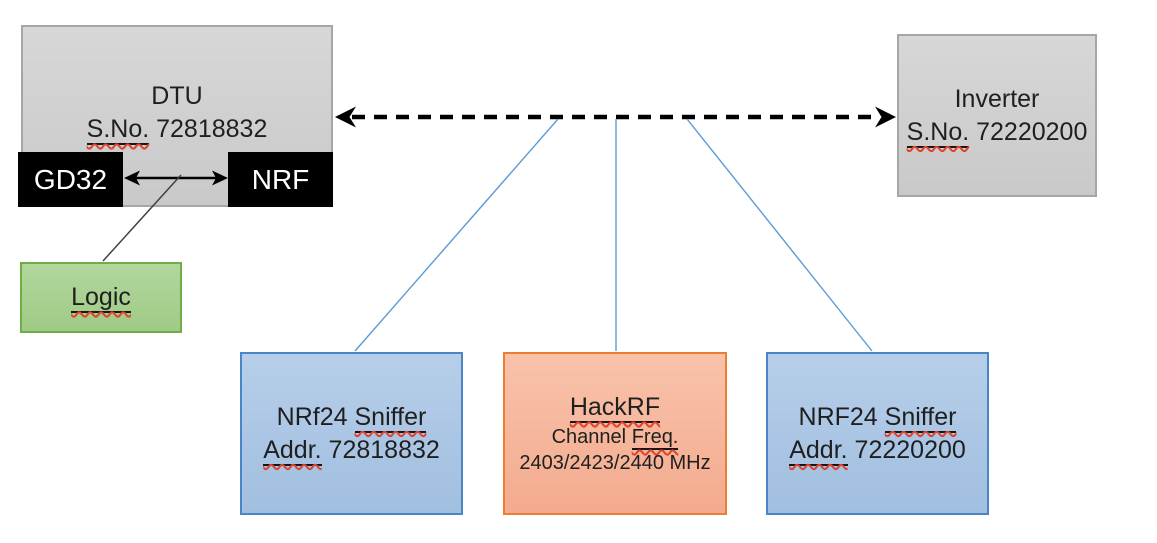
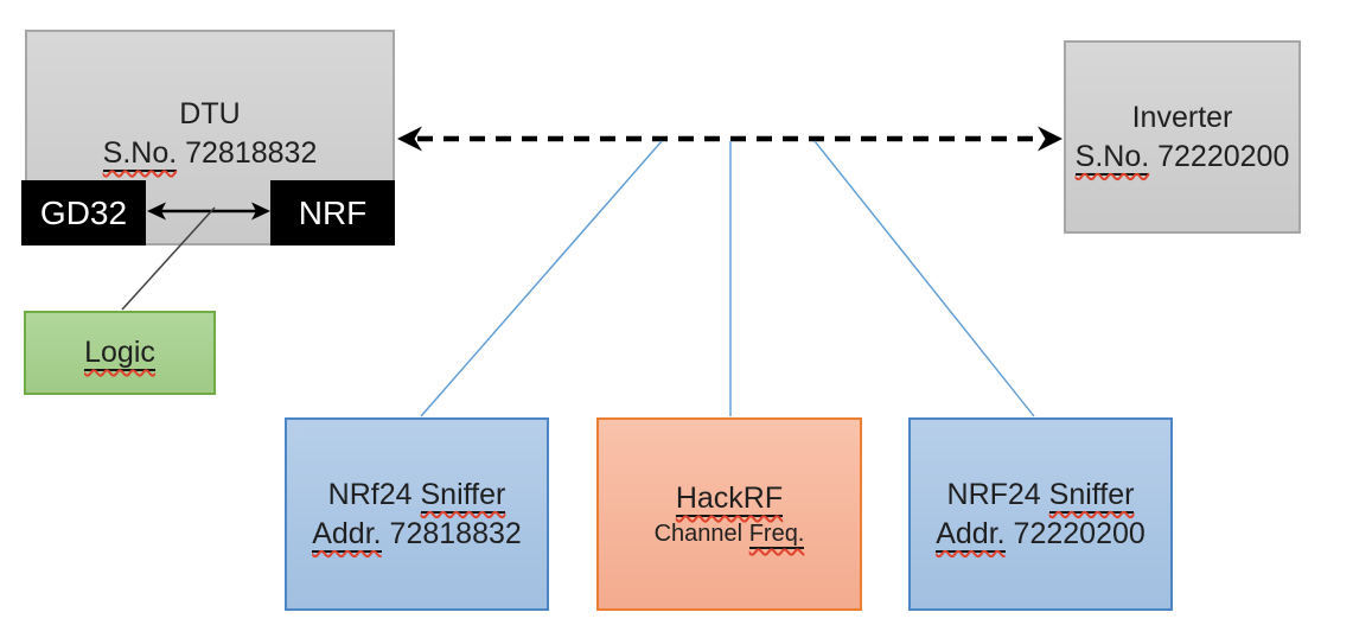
  DTU
  S.No. 72818832
  GD32
  NRF
  Inverter
  S.No. 72220200
  Logic
  NRf24 Sniffer
  Addr. 72818832
  HackRF
  Channel Freq.
- 2403/2423/2440 MHz
  NRF24 Sniffer
  Addr. 72220200
